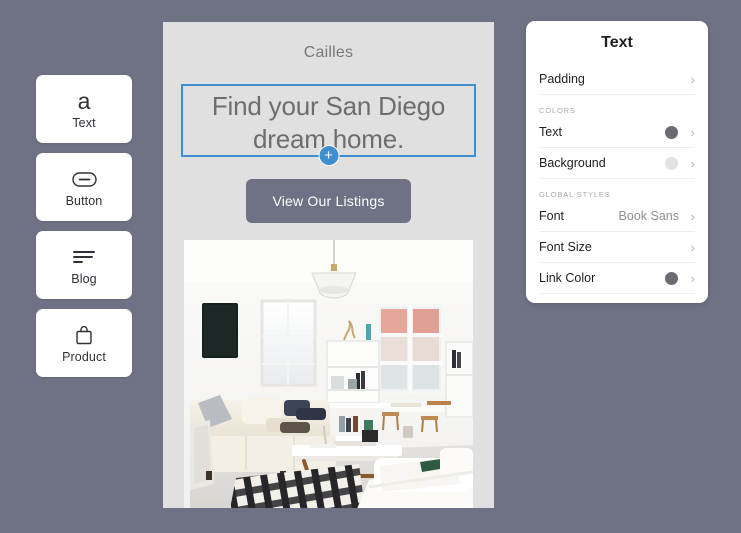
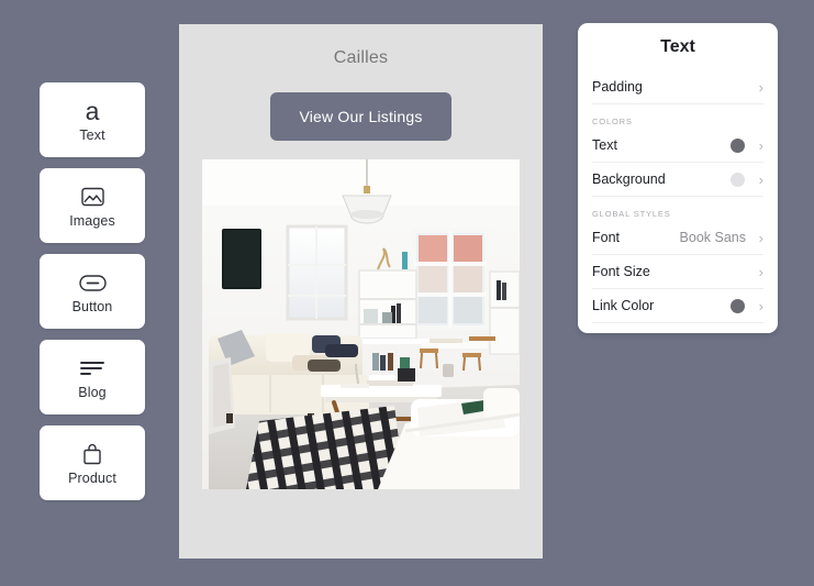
  a
  Text
+ Images
  Button
  Blog
  Product
  Cailles
- Find your San Diego dream home.
- +
  View Our Listings
  Text
  Padding
  ›
  COLORS
  Text
  ›
  Background
  ›
  GLOBAL STYLES
  Font
  Book Sans
  ›
  Font Size
  ›
  Link Color
  ›
